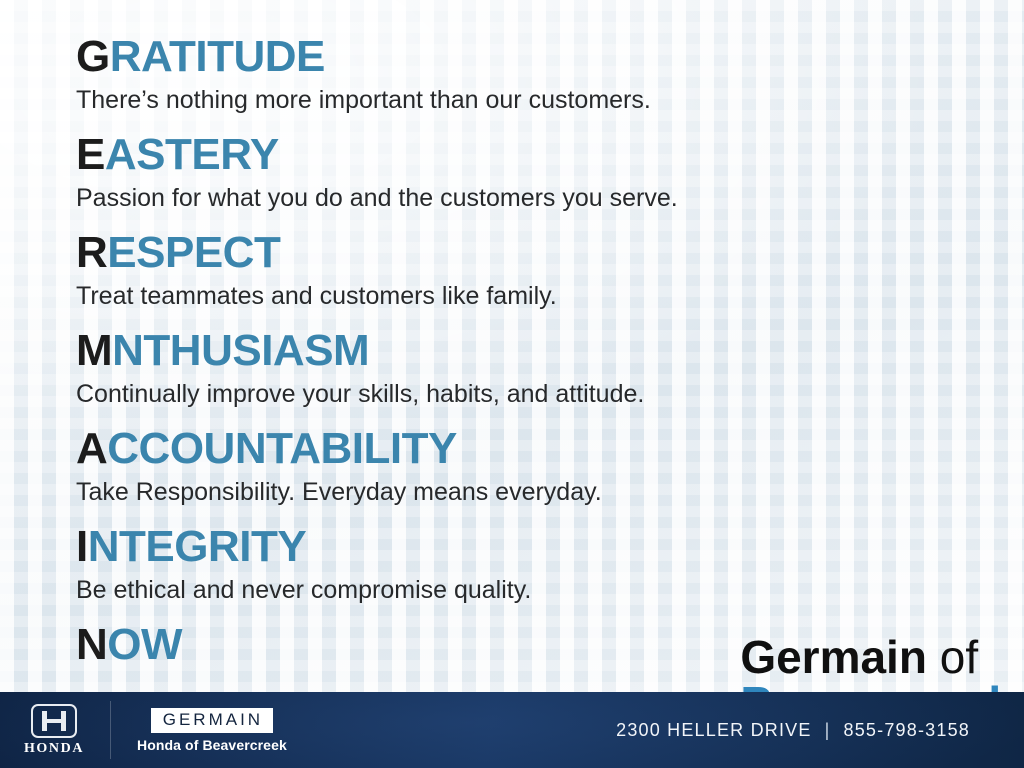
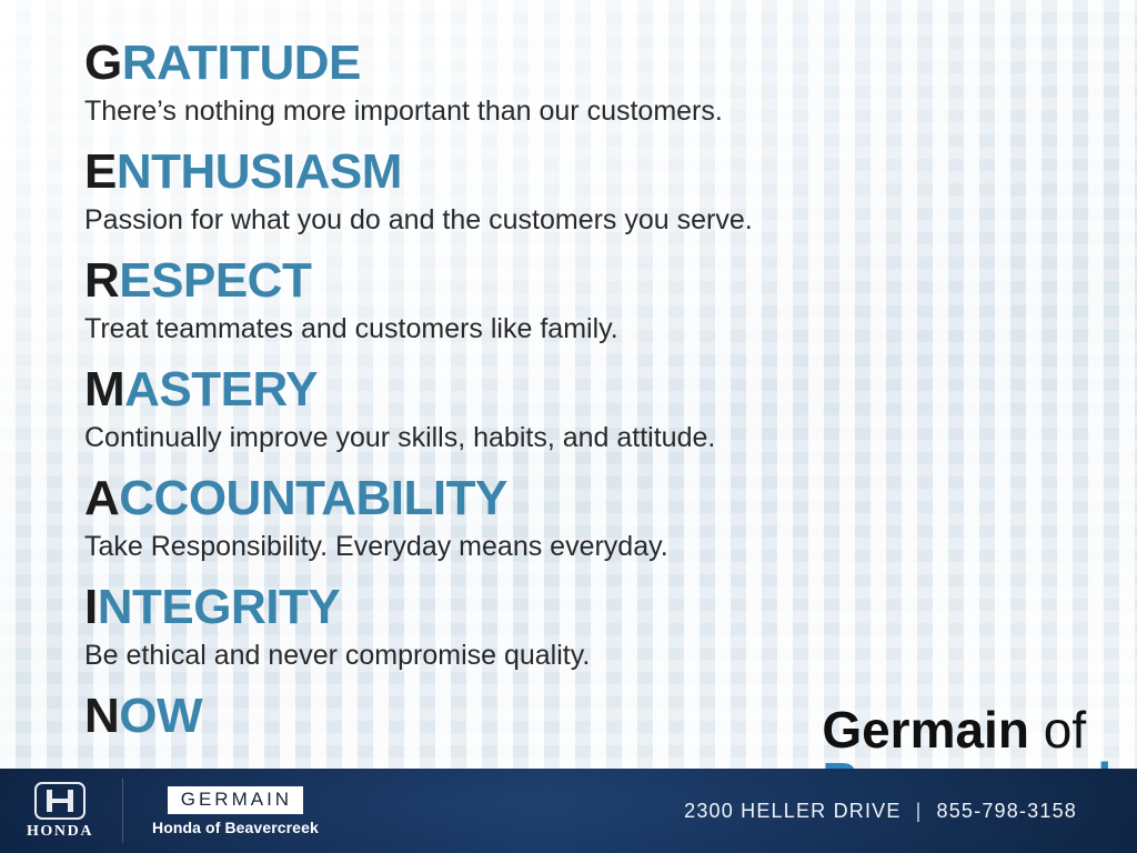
  GRATITUDE
  There’s nothing more important than our customers.
- EASTERY
+ ENTHUSIASM
  Passion for what you do and the customers you serve.
  RESPECT
  Treat teammates and customers like family.
- MNTHUSIASM
+ MASTERY
  Continually improve your skills, habits, and attitude.
  ACCOUNTABILITY
  Take Responsibility. Everyday means everyday.
  INTEGRITY
  Be ethical and never compromise quality.
  NOW
  Germain of
  HONDA
  GERMAIN
  Honda of Beavercreek
  2300 HELLER DRIVE
  |
  855-798-3158
